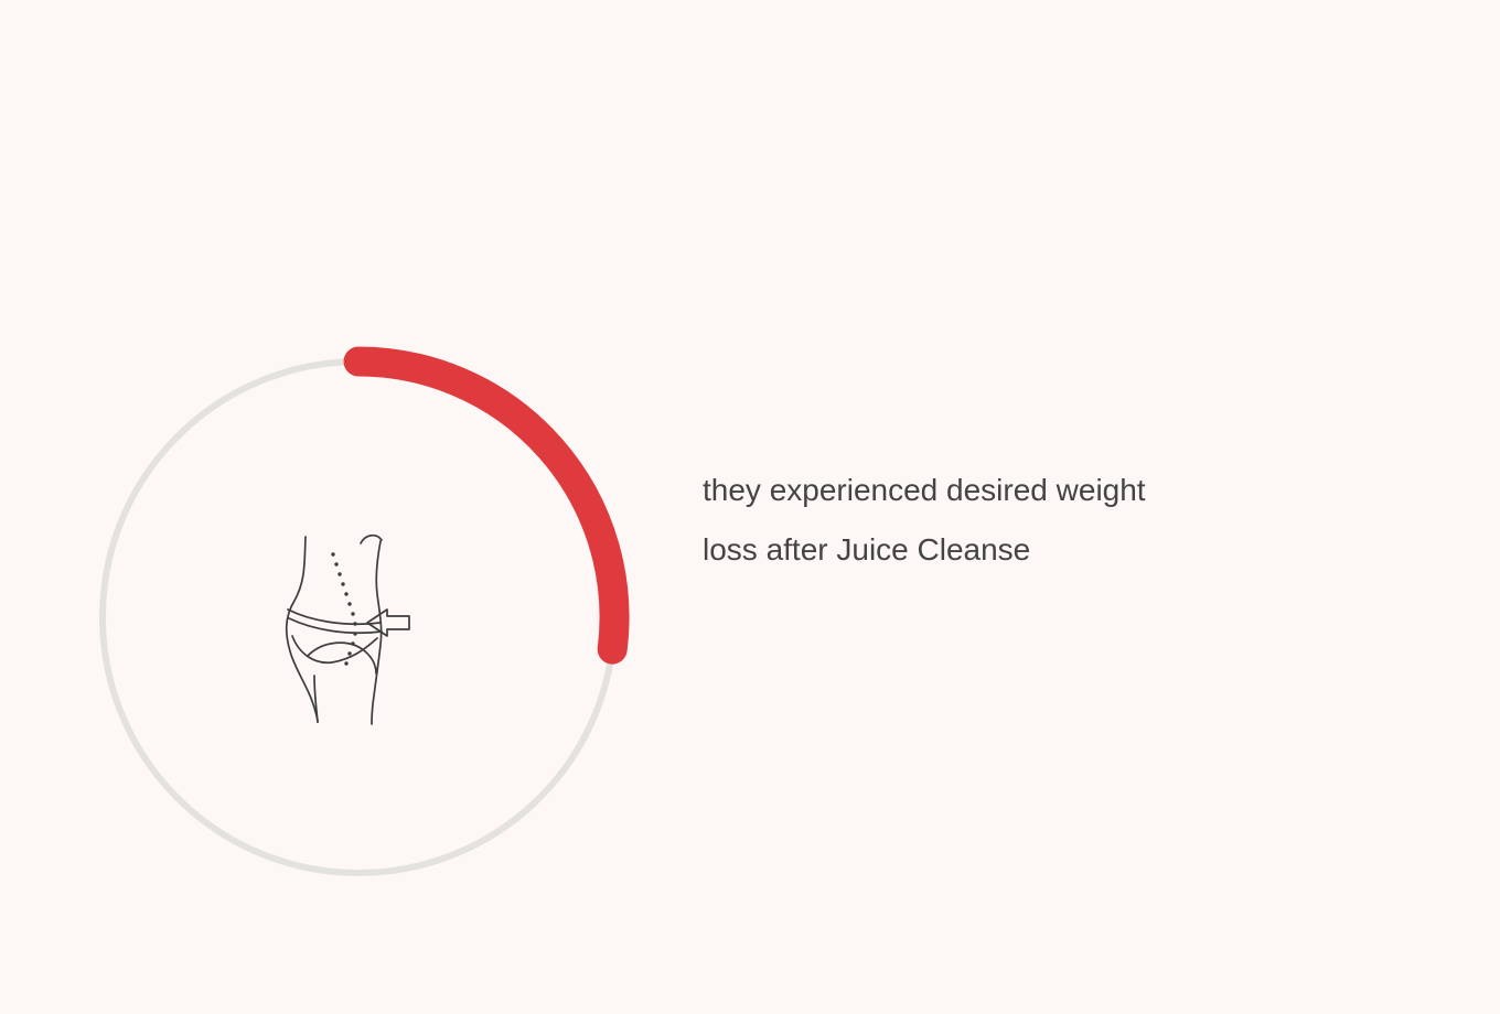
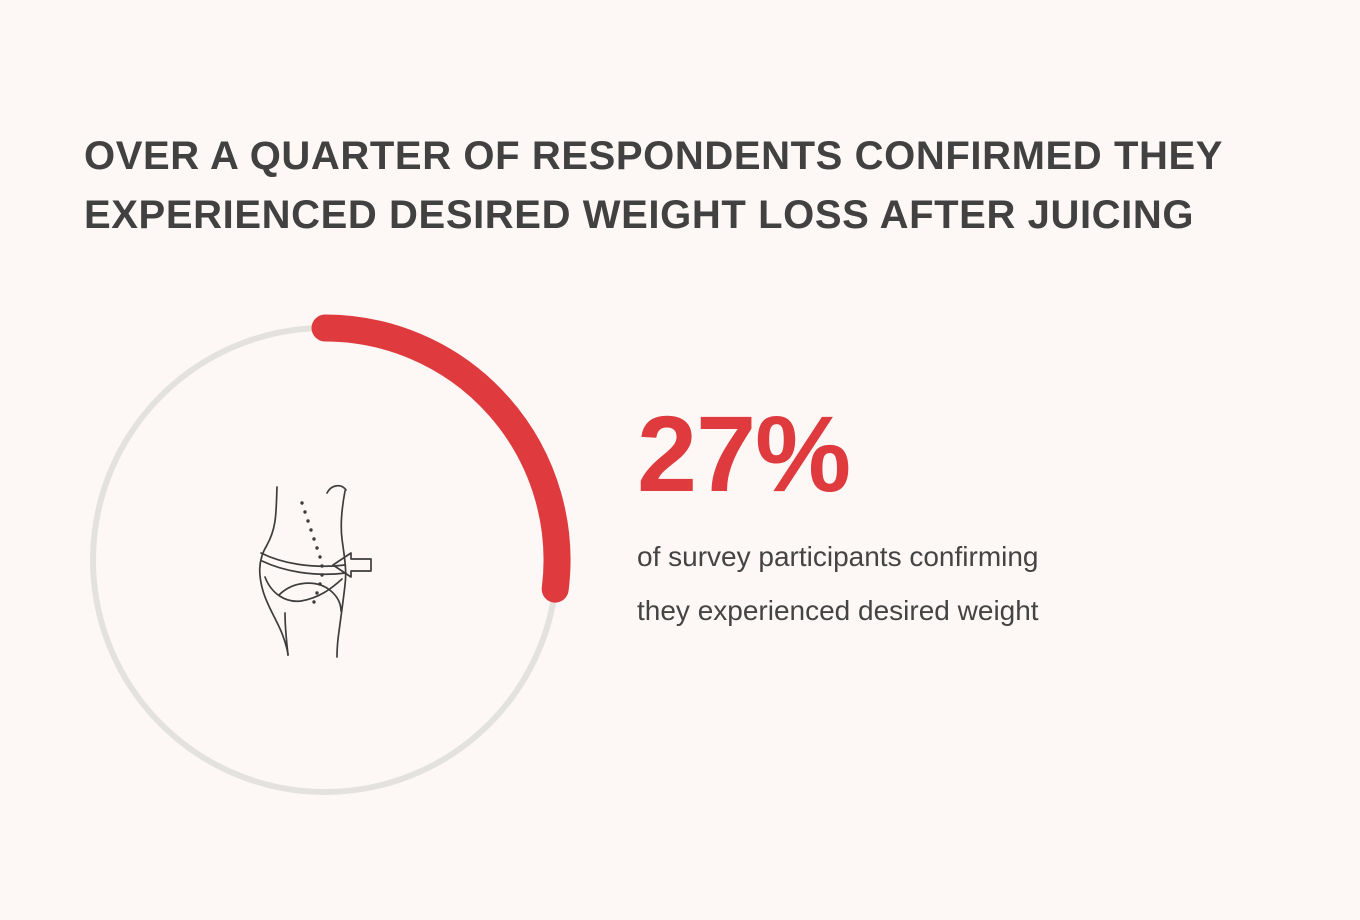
+ OVER A QUARTER OF RESPONDENTS CONFIRMED THEY
+ EXPERIENCED DESIRED WEIGHT LOSS AFTER JUICING
+ 27%
+ of survey participants confirming
  they experienced desired weight
- loss after Juice Cleanse
